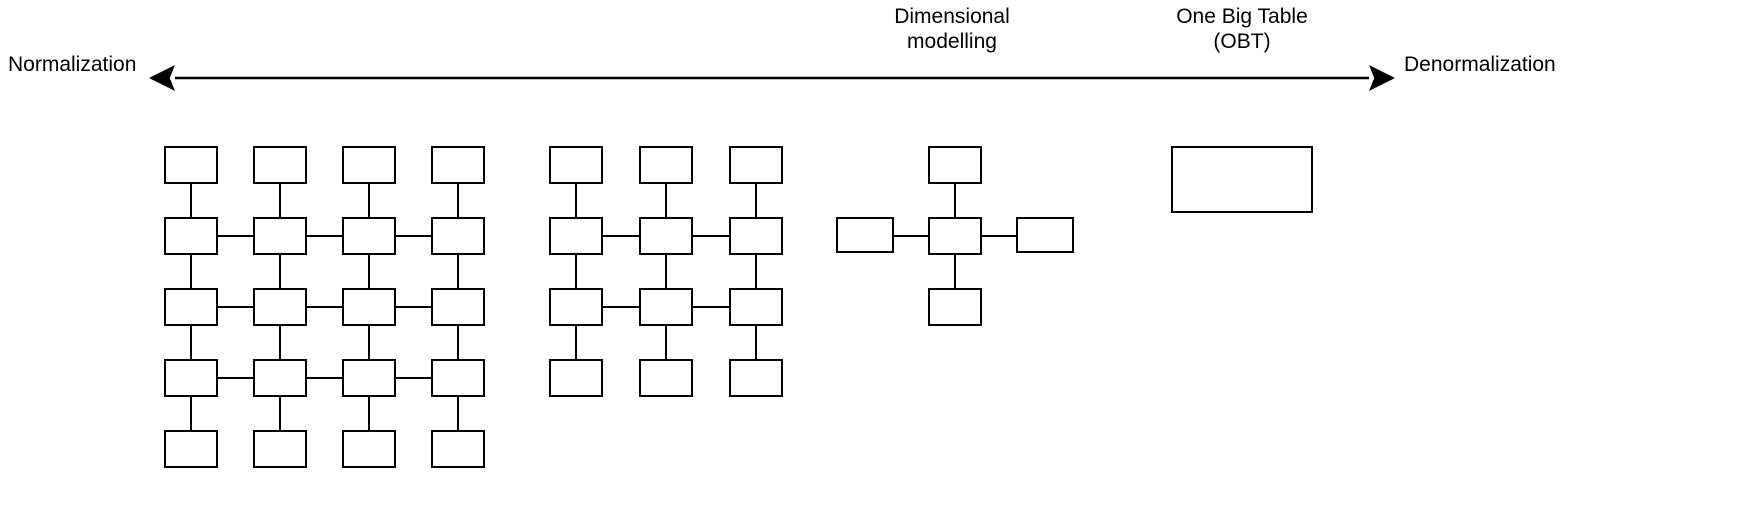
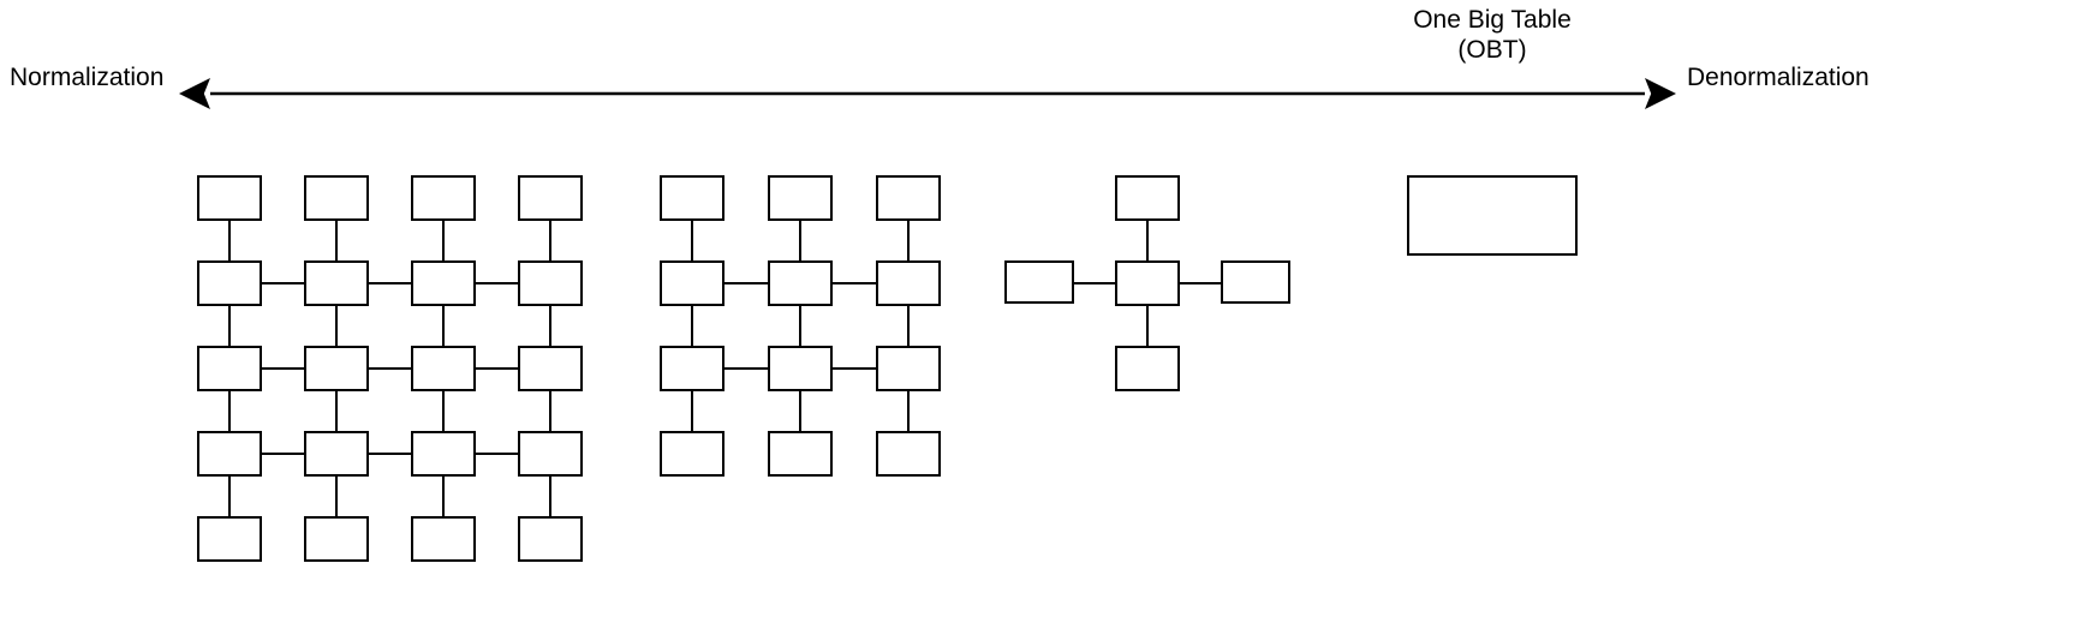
  Normalization
  Denormalization
- Dimensional
- modelling
  One Big Table
  (OBT)
